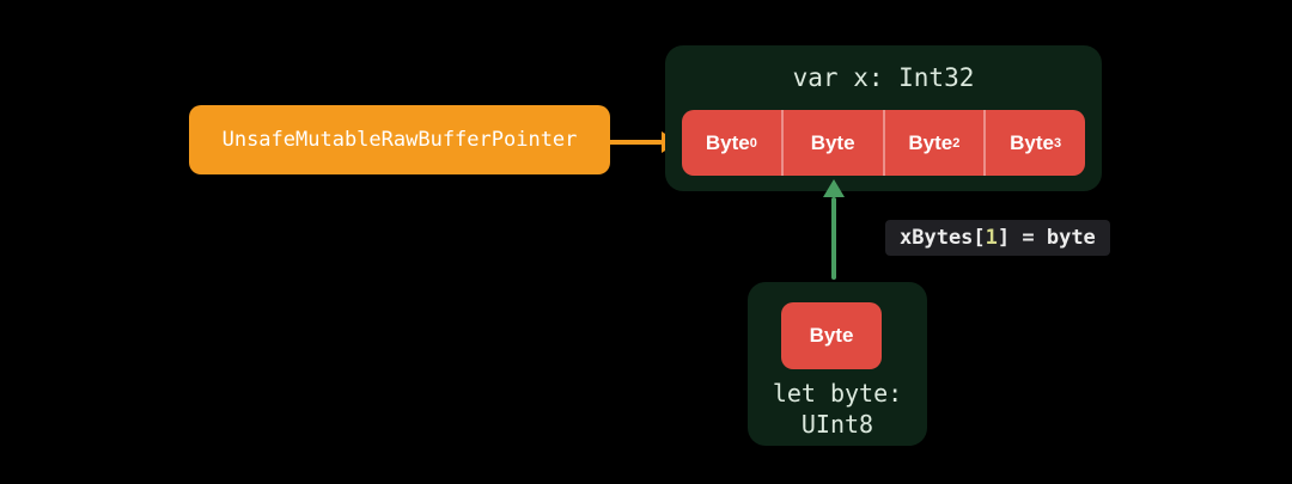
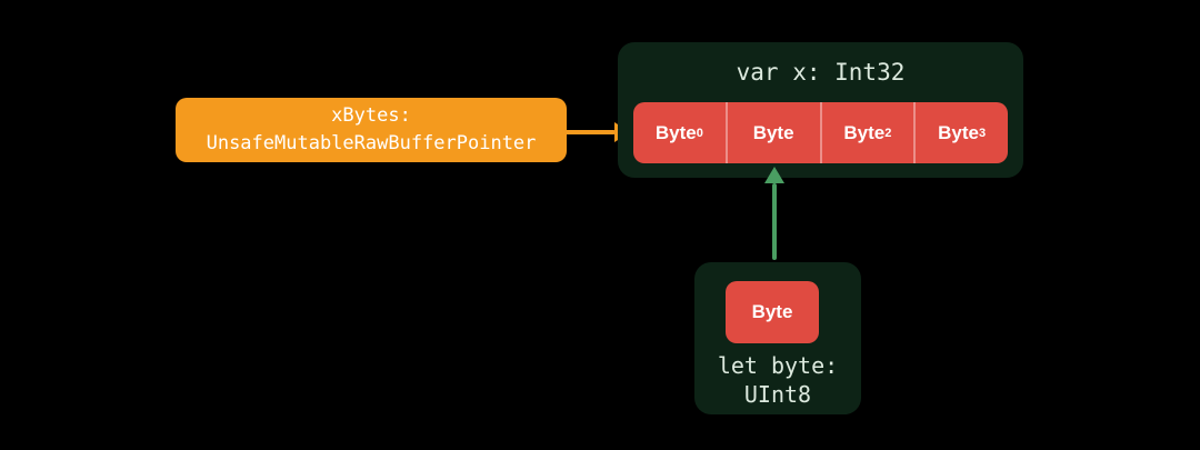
+ xBytes:
  UnsafeMutableRawBufferPointer
  var x: Int32
  Byte
  0
  Byte
  Byte
  2
  Byte
  3
- xBytes[1] = byte
  Byte
  let byte:
  UInt8
